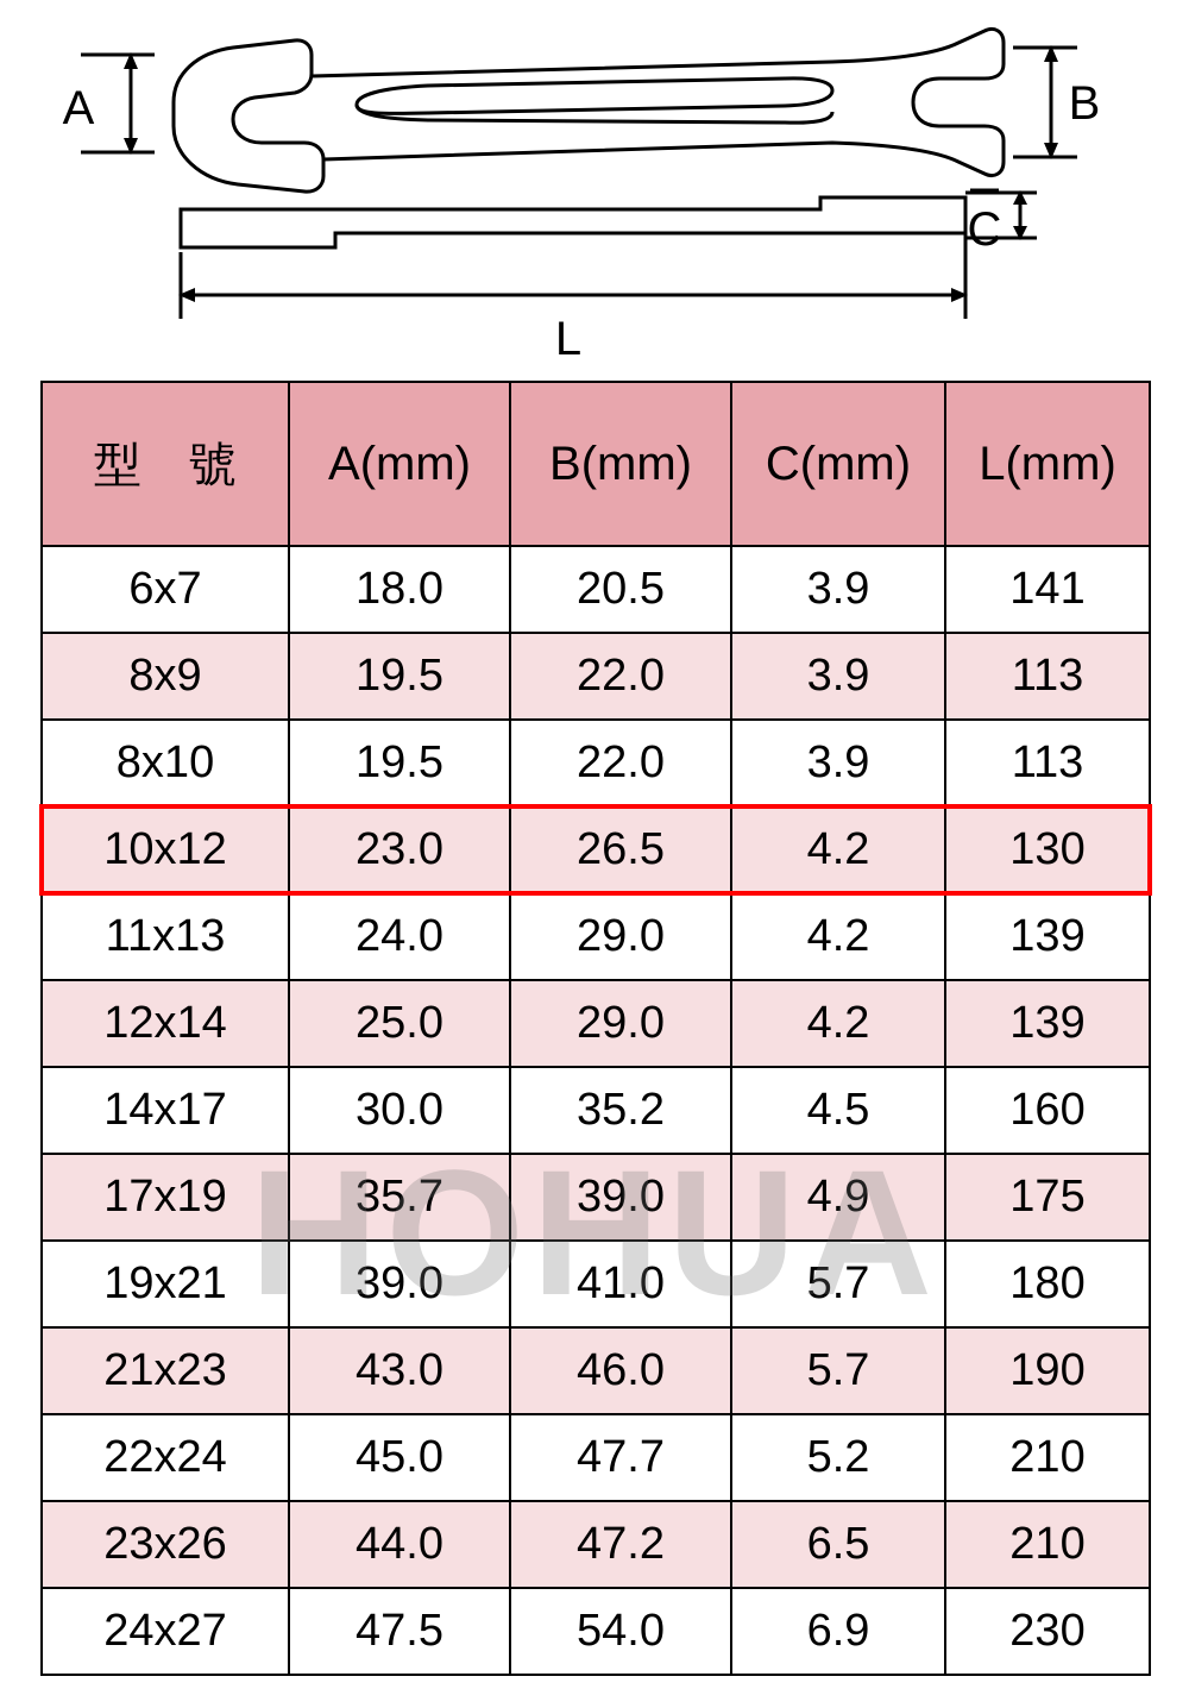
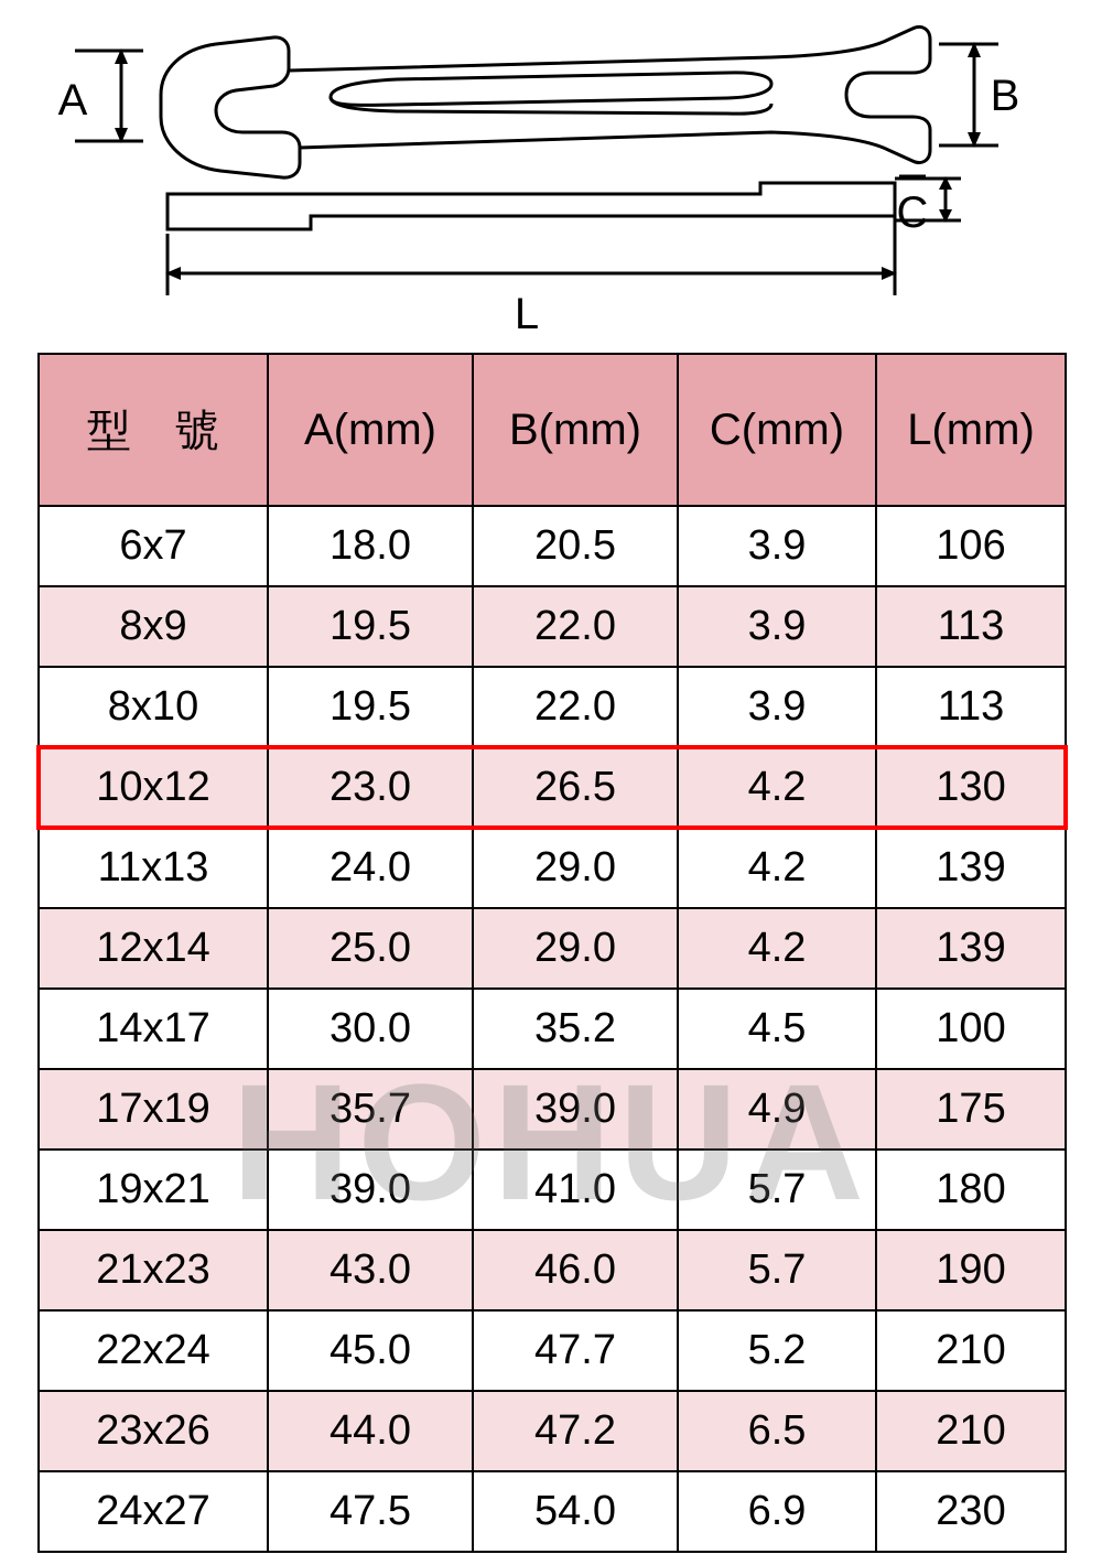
  A
  B
  C
  L
  HOHUA
  型 號	A(mm)	B(mm)	C(mm)	L(mm)
- 6x7	18.0	20.5	3.9	141
+ 6x7	18.0	20.5	3.9	106
  8x9	19.5	22.0	3.9	113
  8x10	19.5	22.0	3.9	113
  10x12	23.0	26.5	4.2	130
  11x13	24.0	29.0	4.2	139
  12x14	25.0	29.0	4.2	139
- 14x17	30.0	35.2	4.5	160
+ 14x17	30.0	35.2	4.5	100
  17x19	35.7	39.0	4.9	175
  19x21	39.0	41.0	5.7	180
  21x23	43.0	46.0	5.7	190
  22x24	45.0	47.7	5.2	210
  23x26	44.0	47.2	6.5	210
  24x27	47.5	54.0	6.9	230
